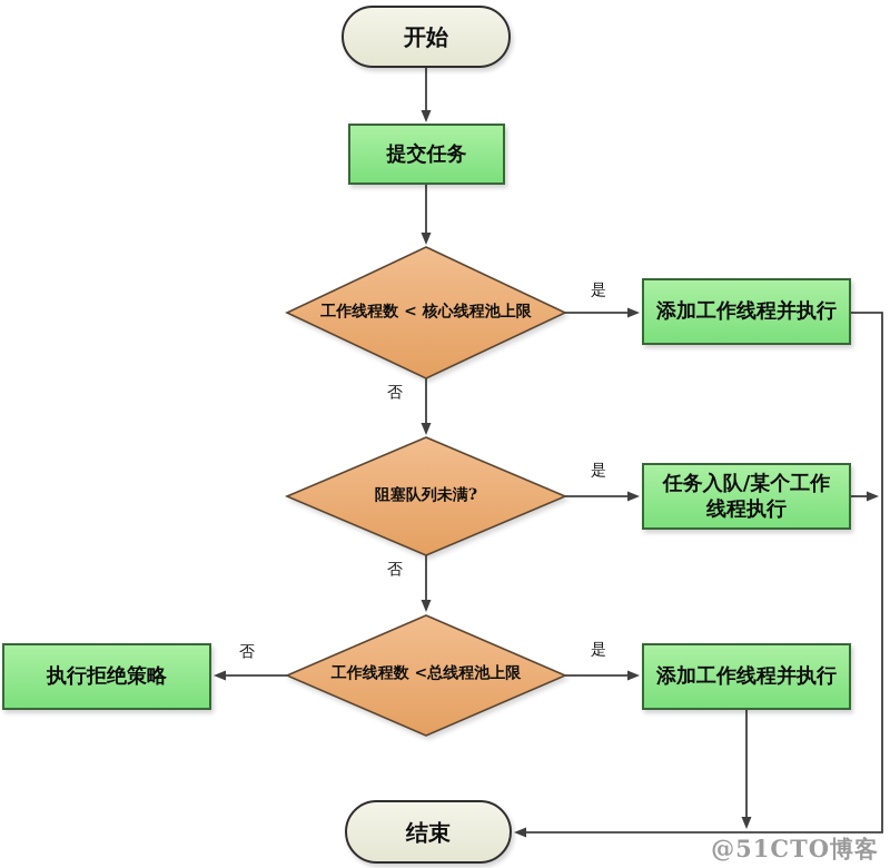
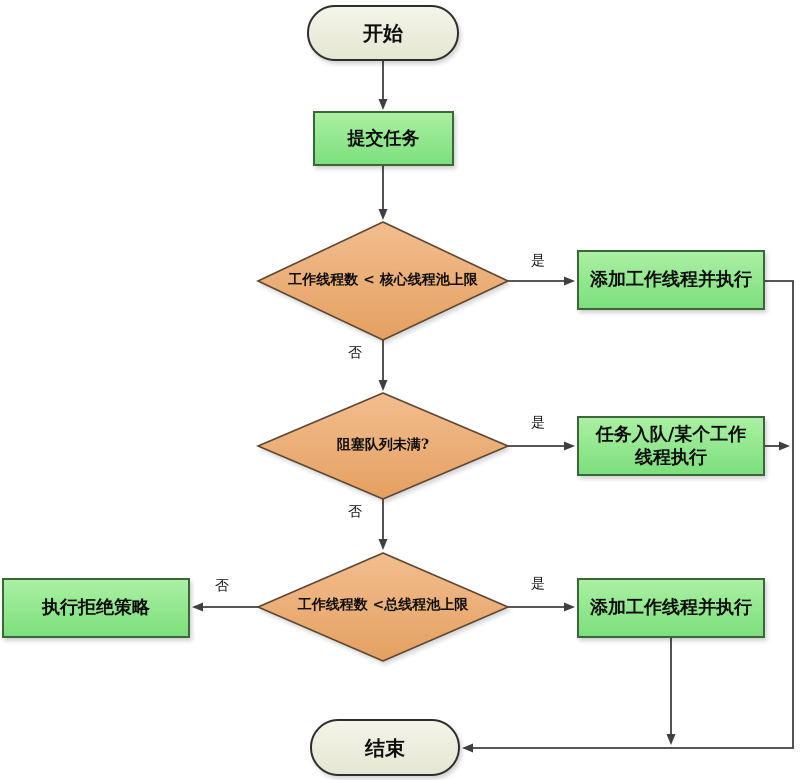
  开始
  提交任务
  添加工作线程并执行
  任务入队/某个工作
  线程执行
  添加工作线程并执行
  执行拒绝策略
  结束
  工作线程数 < 核心线程池上限
  阻塞队列未满?
  工作线程数 <总线程池上限
  是
  否
  是
  否
  是
  否
- @51CTO博客
